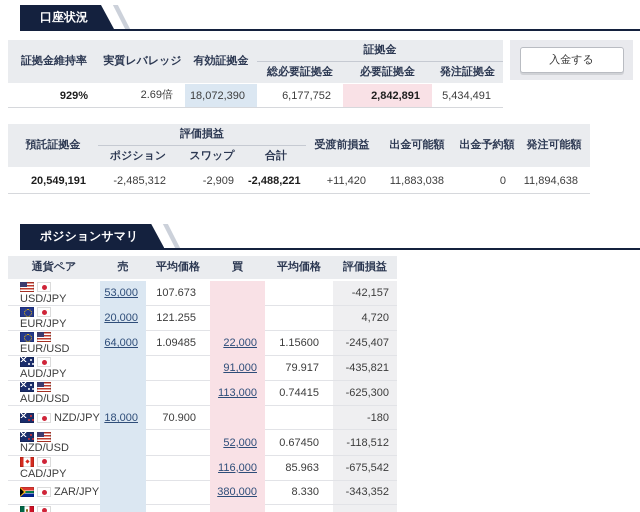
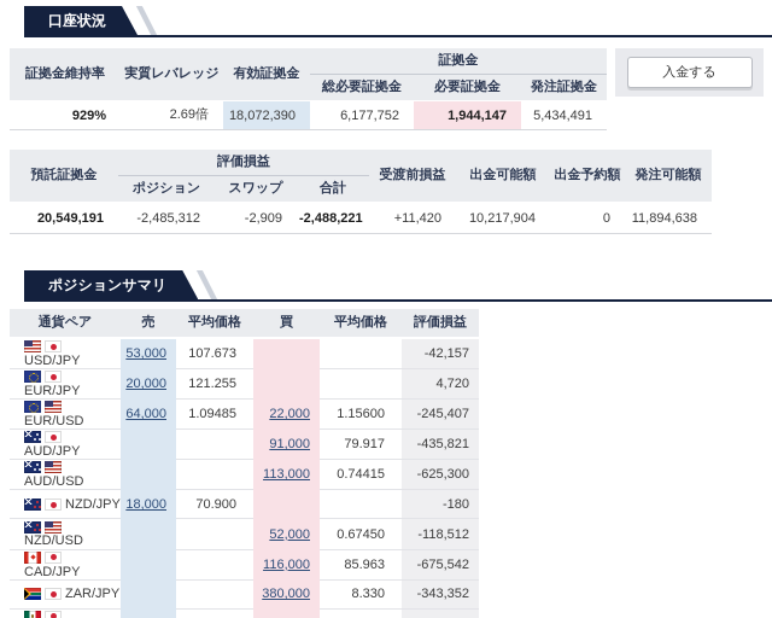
  口座状況
  証拠金維持率	実質レバレッジ	有効証拠金	証拠金
  総必要証拠金	必要証拠金	発注証拠金
- 929%	2.69倍	18,072,390	6,177,752	2,842,891	5,434,491
+ 929%	2.69倍	18,072,390	6,177,752	1,944,147	5,434,491
  入金する
  預託証拠金	評価損益	受渡前損益	出金可能額	出金予約額	発注可能額
  ポジション	スワップ	合計
- 20,549,191	-2,485,312	-2,909	-2,488,221	+11,420	11,883,038	0	11,894,638
+ 20,549,191	-2,485,312	-2,909	-2,488,221	+11,420	10,217,904	0	11,894,638
  ポジションサマリ
  通貨ペア	売	平均価格	買	平均価格	評価損益
  USD/JPY	53,000	107.673			-42,157
  EUR/JPY	20,000	121.255			4,720
  EUR/USD	64,000	1.09485	22,000	1.15600	-245,407
  AUD/JPY			91,000	79.917	-435,821
  AUD/USD			113,000	0.74415	-625,300
  NZD/JPY	18,000	70.900			-180
  NZD/USD			52,000	0.67450	-118,512
  CAD/JPY			116,000	85.963	-675,542
  ZAR/JPY			380,000	8.330	-343,352
